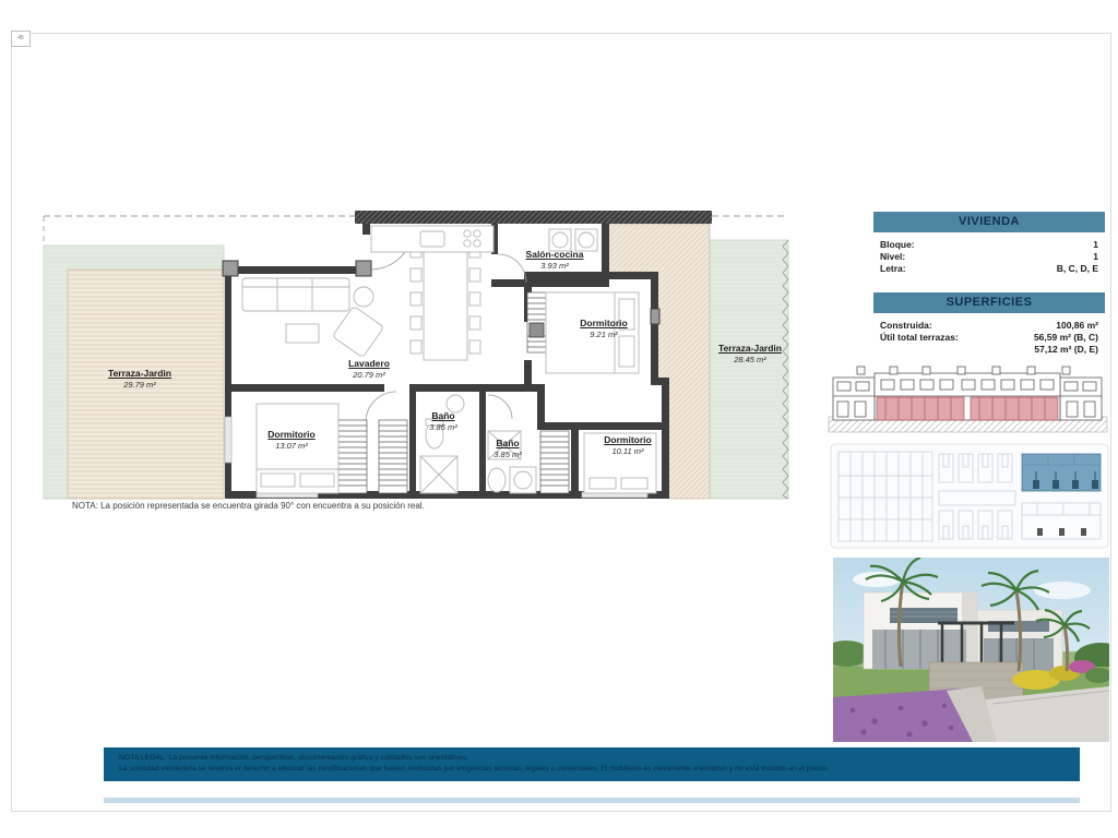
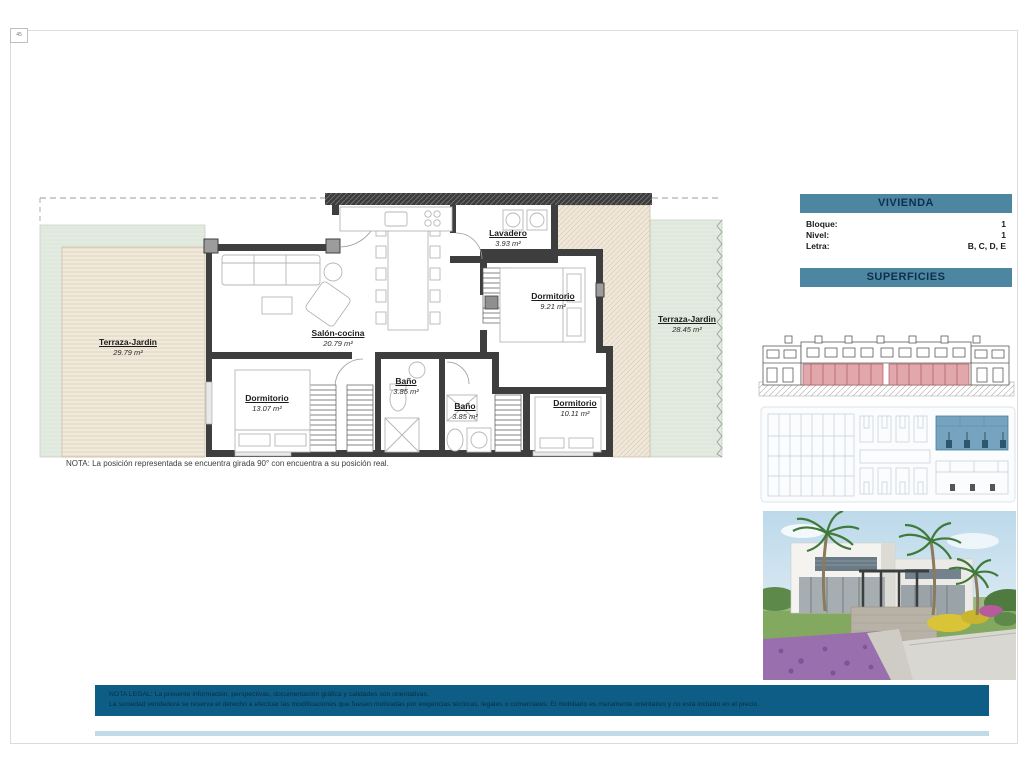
  Terraza-Jardin
  29.79 m²
- Lavadero
+ Salón-cocina
  20.79 m²
- Salón-cocina
+ Lavadero
  3.93 m²
  Dormitorio
  9.21 m²
  Dormitorio
  13.07 m²
  Baño
  3.85 m²
  Baño
  3.85 m²
  Dormitorio
  10.11 m²
  Terraza-Jardin
  28.45 m²
  NOTA: La posición representada se encuentra girada 90° con encuentra a su posición real.
  VIVIENDA
  Bloque:
  1
  Nivel:
  1
  Letra:
  B, C, D, E
  SUPERFICIES
- Construida:
- 100,86 m²
- Útil total terrazas:
- 56,59 m² (B, C)
- 57,12 m² (D, E)
